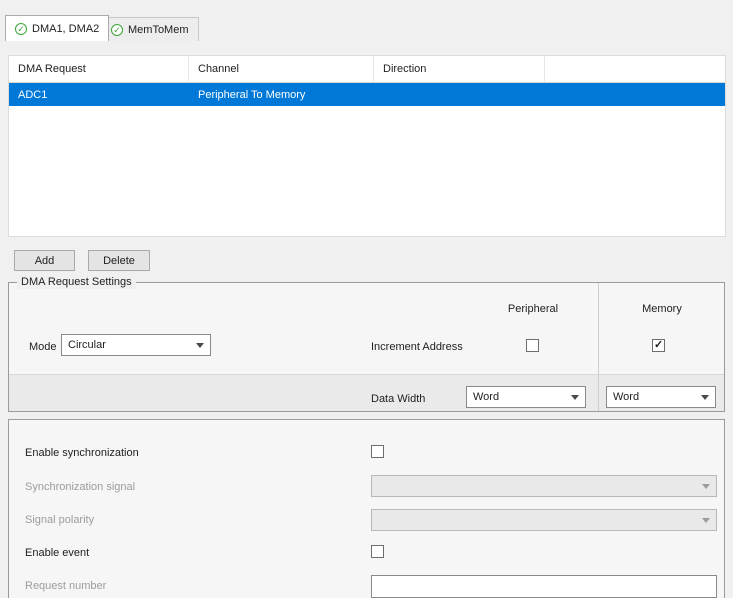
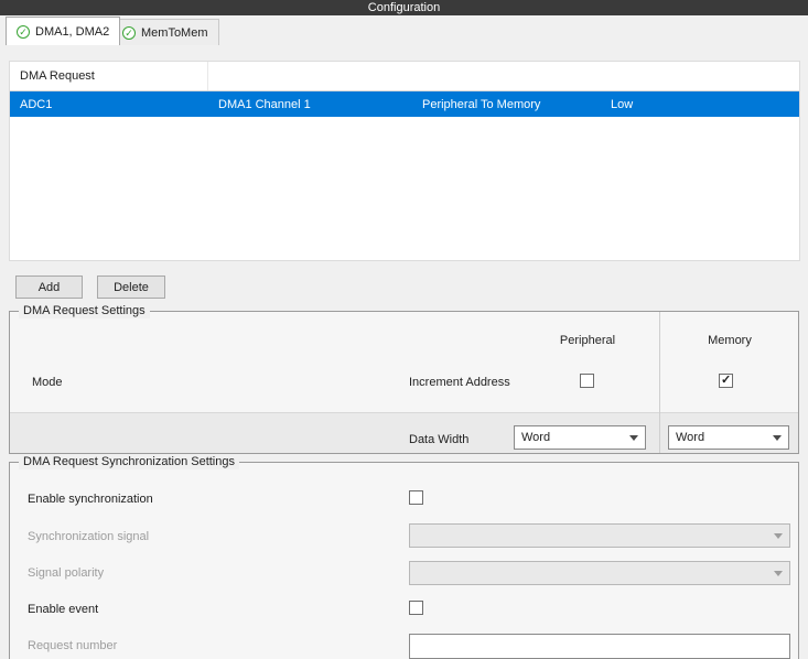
+ Configuration
  ✓
  DMA1, DMA2
  ✓
  MemToMem
  DMA Request
- Channel
- Direction
  ADC1
+ DMA1 Channel 1
  Peripheral To Memory
+ Low
  Add
  Delete
  DMA Request Settings
  Peripheral
  Memory
  Mode
- Circular
  Increment Address
  Data Width
  Word
  Word
+ DMA Request Synchronization Settings
  Enable synchronization
  Synchronization signal
  Signal polarity
  Enable event
  Request number
